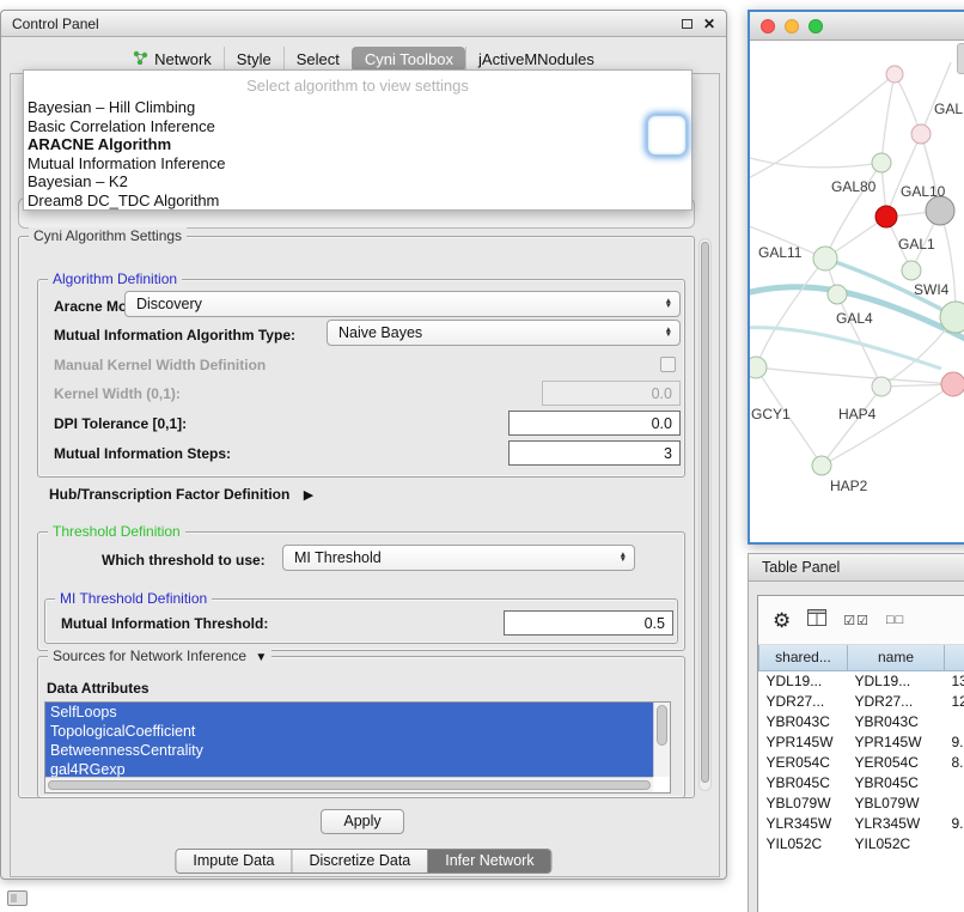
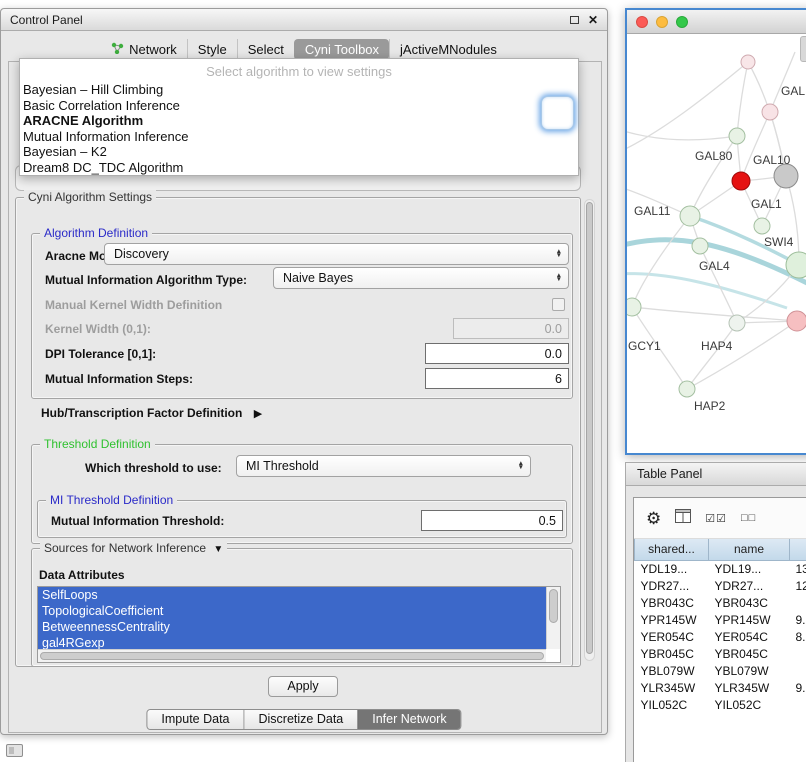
  Control Panel
  ✕
  Network
  Style
  Select
  Cyni Toolbox
  jActiveMNodules
  Cyni Algorithm Settings
  Algorithm Definition
  Aracne Mo
  Discovery
  Mutual Information Algorithm Type:
  Naive Bayes
  Manual Kernel Width Definition
  Kernel Width (0,1):
  0.0
  DPI Tolerance [0,1]:
  0.0
  Mutual Information Steps:
- 3
+ 6
  Hub/Transcription Factor Definition ▶
  Threshold Definition
  Which threshold to use:
  MI Threshold
  MI Threshold Definition
  Mutual Information Threshold:
  0.5
  Sources for Network Inference ▼
  Data Attributes
  SelfLoops
  TopologicalCoefficient
  BetweennessCentrality
  gal4RGexp
  Apply
  Impute Data
  Discretize Data
  Infer Network
  Select algorithm to view settings
  Bayesian – Hill Climbing
  Basic Correlation Inference
  ARACNE Algorithm
  Mutual Information Inference
  Bayesian – K2
  Dream8 DC_TDC Algorithm
  GAL
  GAL80
  GAL10
  GAL11
  GAL1
  SWI4
  GAL4
  GCY1
  HAP4
  HAP2
  Table Panel
  ⚙
  ☑☑
  □□
  shared...	name
  YDL19...	YDL19...	1
  YDR27...	YDR27...	1
  YBR043C	YBR043C
  YPR145W	YPR145W	9.
  YER054C	YER054C	8.
  YBR045C	YBR045C
  YBL079W	YBL079W
  YLR345W	YLR345W	9.
  YIL052C	YIL052C
